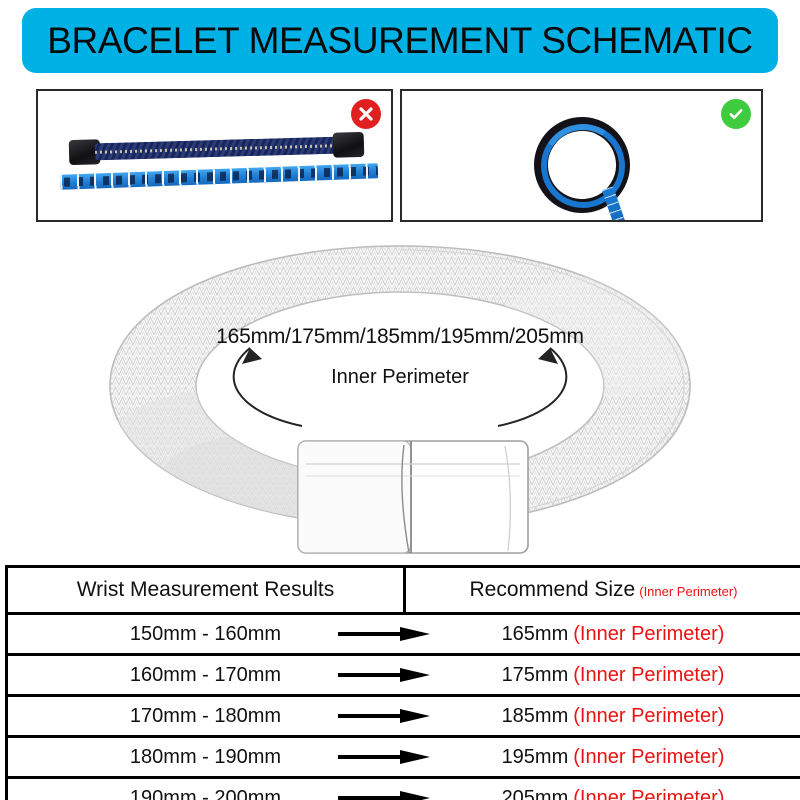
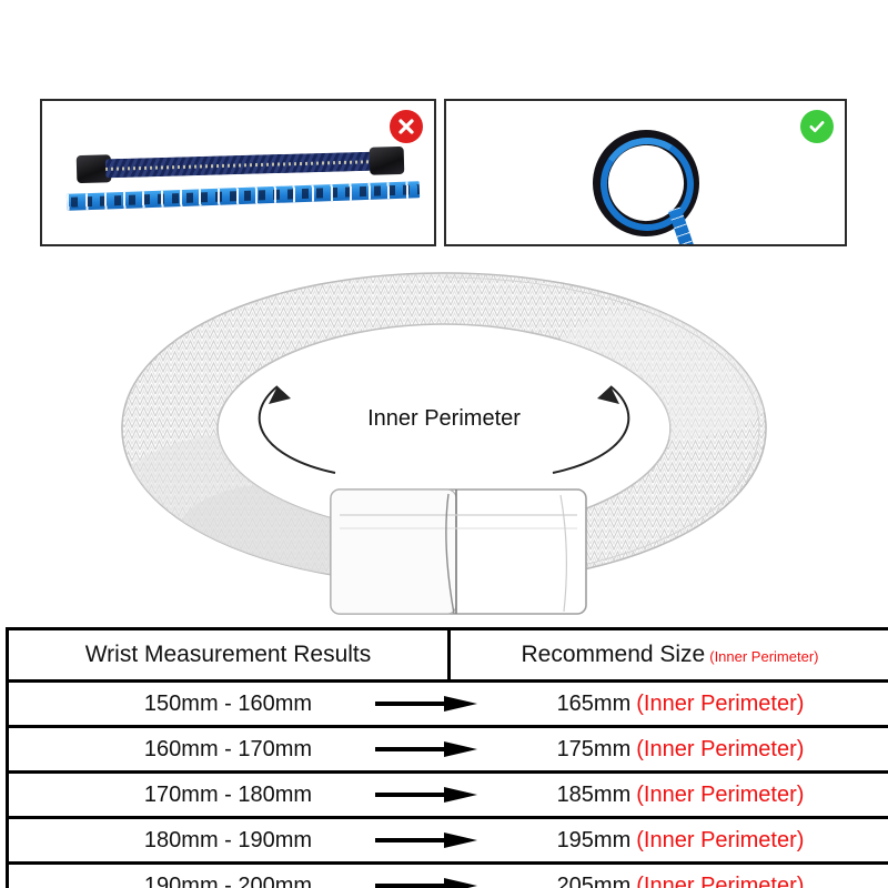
- BRACELET MEASUREMENT SCHEMATIC
- 165mm/175mm/185mm/195mm/205mm
  Inner Perimeter
  Wrist Measurement Results	Recommend Size (Inner Perimeter)
  150mm - 160mm 165mm (Inner Perimeter)
  160mm - 170mm 175mm (Inner Perimeter)
  170mm - 180mm 185mm (Inner Perimeter)
  180mm - 190mm 195mm (Inner Perimeter)
  190mm - 200mm 205mm (Inner Perimeter)
